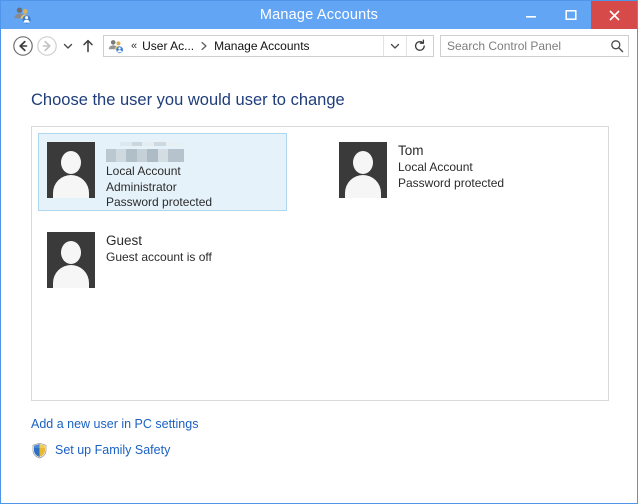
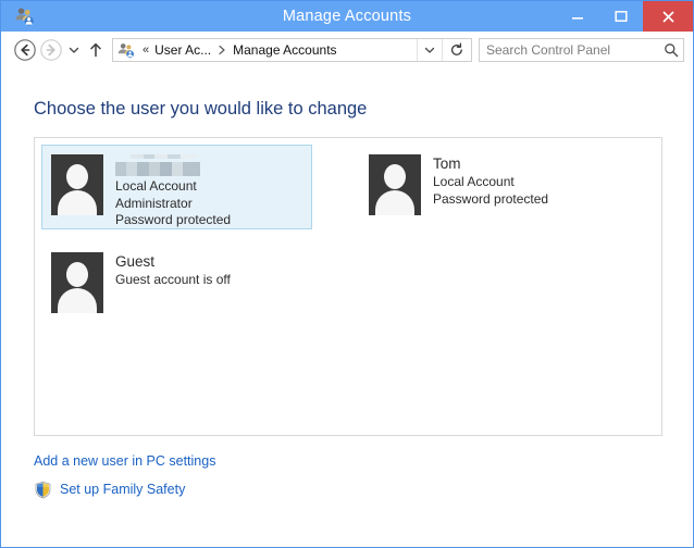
  Manage Accounts
  «
  User Ac...
  Manage Accounts
  Search Control Panel
- Choose the user you would user to change
+ Choose the user you would like to change
  Local Account
  Administrator
  Password protected
  Tom
  Local Account
  Password protected
  Guest
  Guest account is off
  Add a new user in PC settings
  Set up Family Safety
